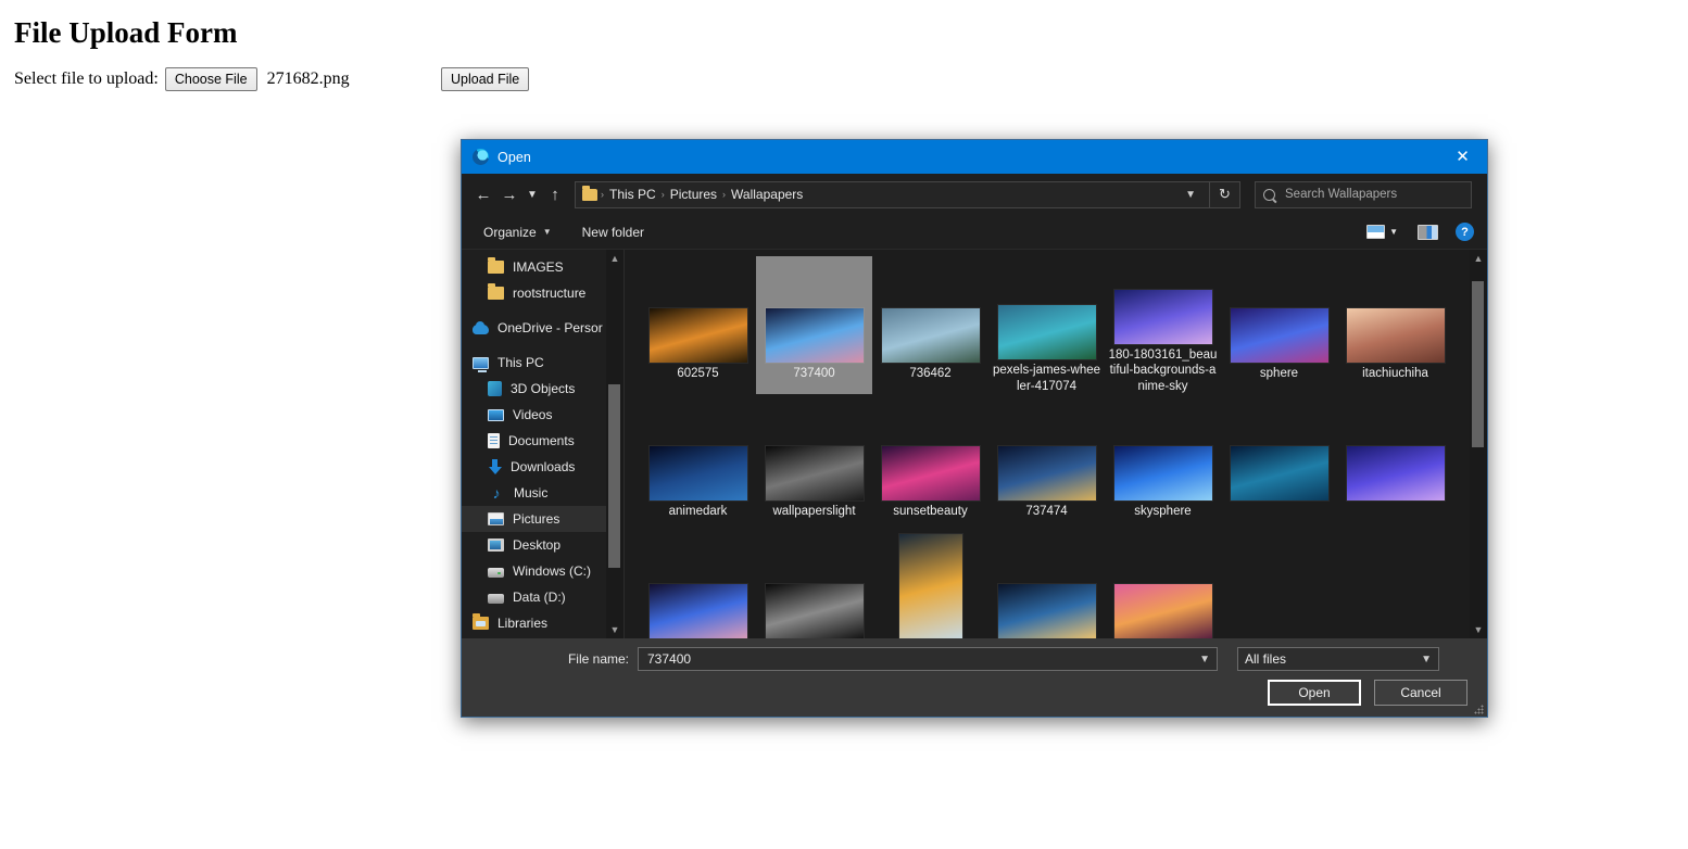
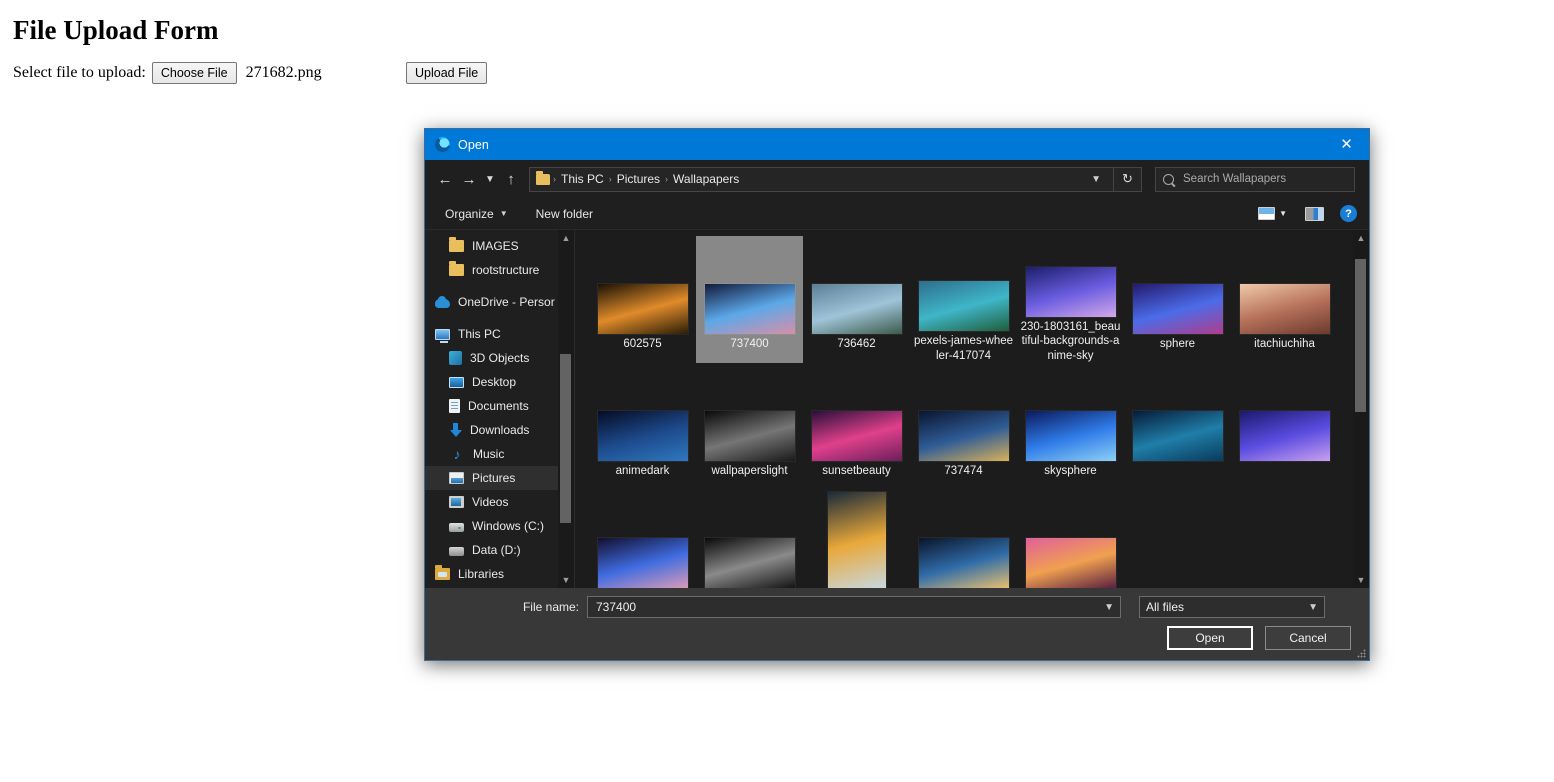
  File Upload Form
  Select file to upload:
  Choose File
  271682.png
  Upload File
  Open
  ✕
  ←
  →
  ▼
  ↑
  ›
  This PC
  ›
  Pictures
  ›
  Wallapapers
  ▼
  ↻
  Search Wallapapers
  Organize
  ▼
  New folder
  ▼
  ?
  IMAGES
  rootstructure
  OneDrive - Persor
  This PC
  3D Objects
- Videos
+ Desktop
  Documents
  Downloads
  ♪
  Music
  Pictures
- Desktop
+ Videos
  Windows (C:)
  Data (D:)
  Libraries
  ▲
  ▼
  602575
  737400
  736462
  pexels-james-wheeler-417074
- 180-1803161_beautiful-backgrounds-anime-sky
+ 230-1803161_beautiful-backgrounds-anime-sky
  sphere
  itachiuchiha
  animedark
  wallpaperslight
  sunsetbeauty
  737474
  skysphere
  ▲
  ▼
  File name:
  737400
  ▼
  All files
  ▼
  Open
  Cancel
